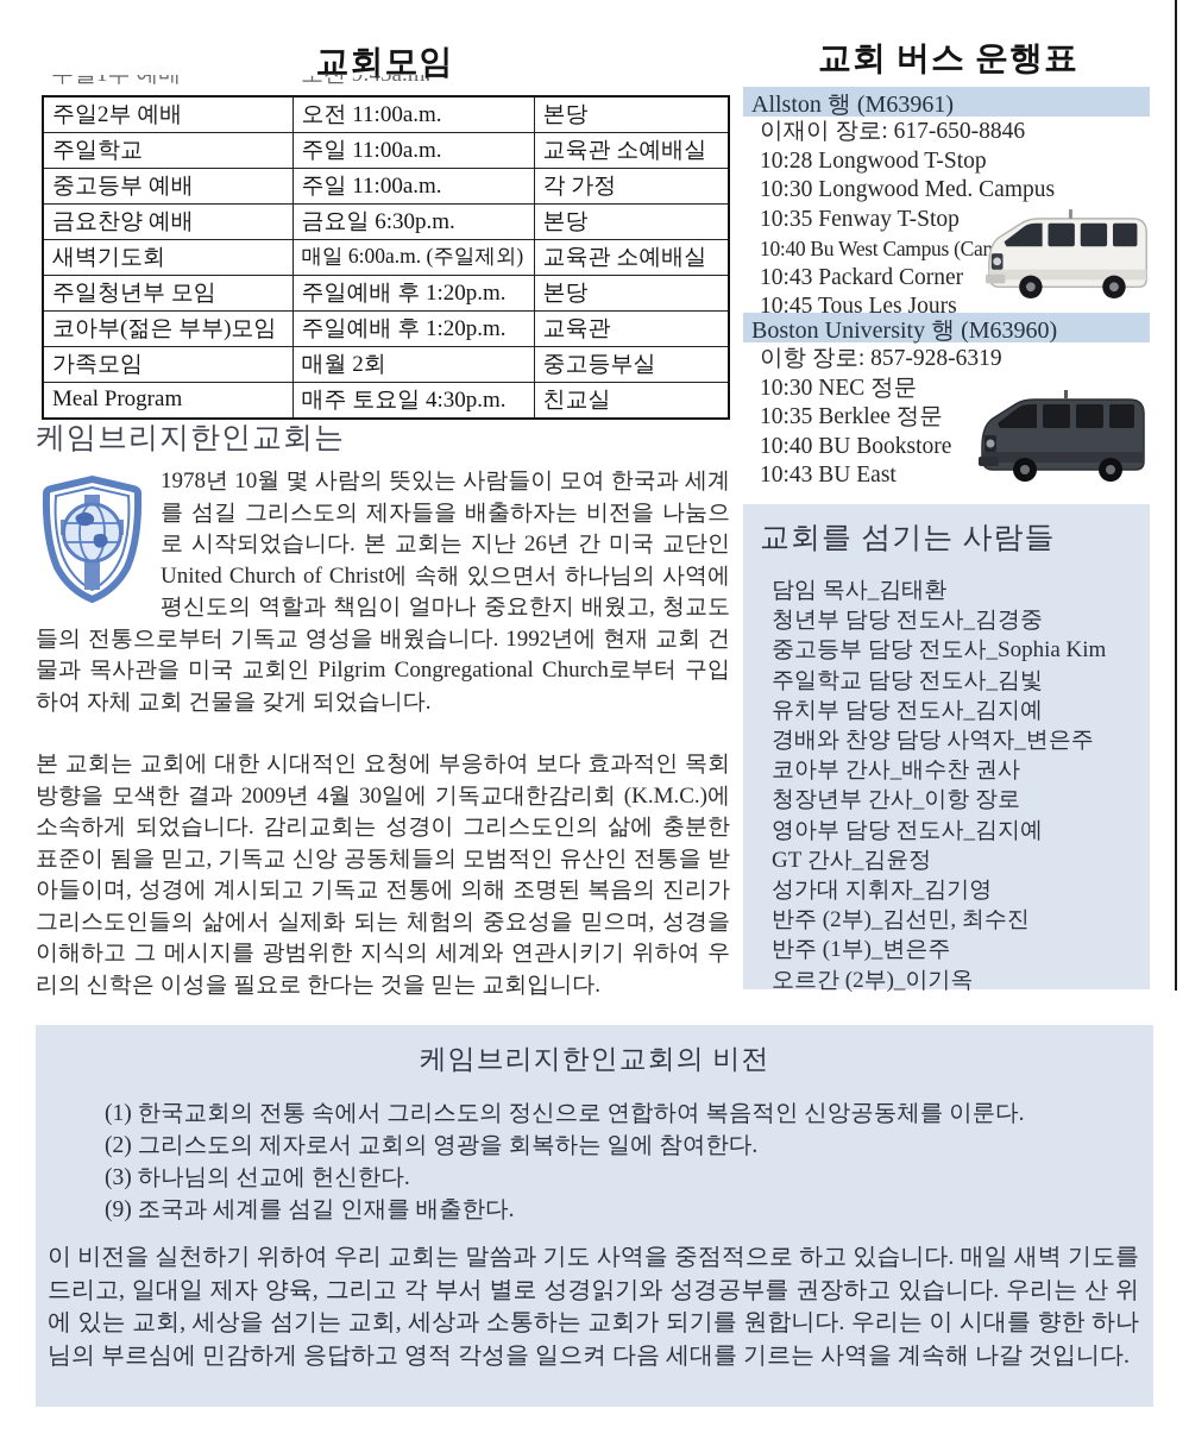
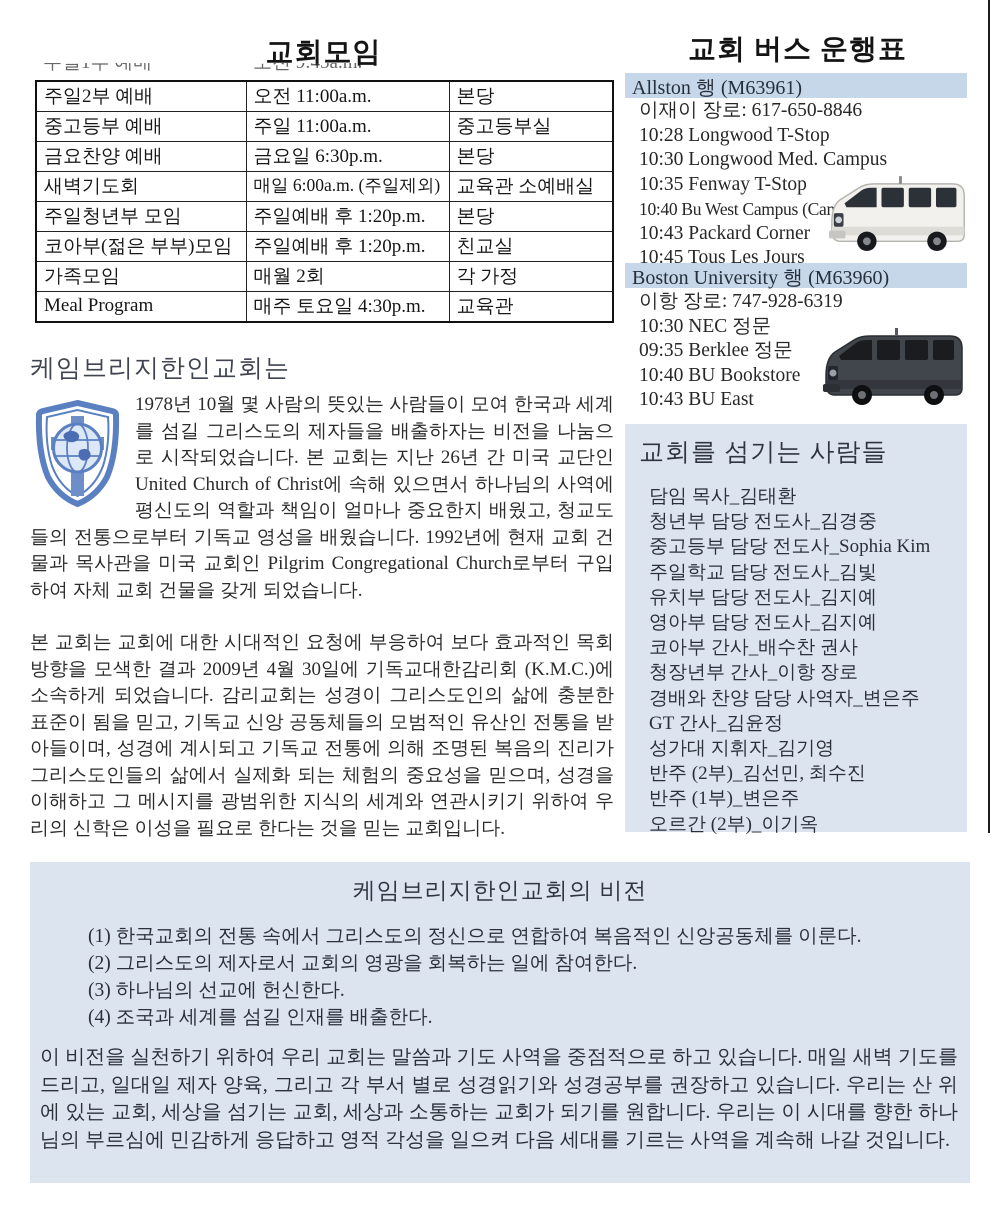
  교회모임
  주일1부 예배
  오전 9:45a.m.
  주일2부 예배	오전 11:00a.m.	본당
- 주일학교	주일 11:00a.m.	교육관 소예배실
- 중고등부 예배	주일 11:00a.m.	각 가정
+ 중고등부 예배	주일 11:00a.m.	중고등부실
  금요찬양 예배	금요일 6:30p.m.	본당
  새벽기도회	매일 6:00a.m. (주일제외)	교육관 소예배실
  주일청년부 모임	주일예배 후 1:20p.m.	본당
- 코아부(젊은 부부)모임	주일예배 후 1:20p.m.	교육관
+ 코아부(젊은 부부)모임	주일예배 후 1:20p.m.	친교실
- 가족모임	매월 2회	중고등부실
+ 가족모임	매월 2회	각 가정
- Meal Program	매주 토요일 4:30p.m.	친교실
+ Meal Program	매주 토요일 4:30p.m.	교육관
  케임브리지한인교회는
  1978년 10월 몇 사람의 뜻있는 사람들이 모여 한국과 세계를 섬길 그리스도의 제자들을 배출하자는 비전을 나눔으로 시작되었습니다. 본 교회는 지난 26년 간 미국 교단인 United Church of Christ에 속해 있으면서 하나님의 사역에 평신도의 역할과 책임이 얼마나 중요한지 배웠고, 청교도들의 전통으로부터 기독교 영성을 배웠습니다. 1992년에 현재 교회 건물과 목사관을 미국 교회인 Pilgrim Congregational Church로부터 구입하여 자체 교회 건물을 갖게 되었습니다.
  본 교회는 교회에 대한 시대적인 요청에 부응하여 보다 효과적인 목회 방향을 모색한 결과 2009년 4월 30일에 기독교대한감리회 (K.M.C.)에 소속하게 되었습니다. 감리교회는 성경이 그리스도인의 삶에 충분한 표준이 됨을 믿고, 기독교 신앙 공동체들의 모범적인 유산인 전통을 받아들이며, 성경에 계시되고 기독교 전통에 의해 조명된 복음의 진리가 그리스도인들의 삶에서 실제화 되는 체험의 중요성을 믿으며, 성경을 이해하고 그 메시지를 광범위한 지식의 세계와 연관시키기 위하여 우리의 신학은 이성을 필요로 한다는 것을 믿는 교회입니다.
  교회 버스 운행표
  Allston 행 (M63961)
  이재이 장로: 617-650-8846
  10:28 Longwood T-Stop
  10:30 Longwood Med. Campus
  10:35 Fenway T-Stop
  10:40 Bu West Campus (Can
  10:43 Packard Corner
  10:45 Tous Les Jours
  Boston University 행 (M63960)
- 이항 장로: 857-928-6319
+ 이항 장로: 747-928-6319
  10:30 NEC 정문
- 10:35 Berklee 정문
+ 09:35 Berklee 정문
  10:40 BU Bookstore
  10:43 BU East
  교회를 섬기는 사람들
  담임 목사_김태환
  청년부 담당 전도사_김경중
  중고등부 담당 전도사_Sophia Kim
  주일학교 담당 전도사_김빛
  유치부 담당 전도사_김지예
- 경배와 찬양 담당 사역자_변은주
+ 영아부 담당 전도사_김지예
  코아부 간사_배수찬 권사
  청장년부 간사_이항 장로
- 영아부 담당 전도사_김지예
+ 경배와 찬양 담당 사역자_변은주
  GT 간사_김윤정
  성가대 지휘자_김기영
  반주 (2부)_김선민, 최수진
  반주 (1부)_변은주
  오르간 (2부)_이기옥
  케임브리지한인교회의 비전
  (1) 한국교회의 전통 속에서 그리스도의 정신으로 연합하여 복음적인 신앙공동체를 이룬다.
  (2) 그리스도의 제자로서 교회의 영광을 회복하는 일에 참여한다.
  (3) 하나님의 선교에 헌신한다.
- (9) 조국과 세계를 섬길 인재를 배출한다.
+ (4) 조국과 세계를 섬길 인재를 배출한다.
  이 비전을 실천하기 위하여 우리 교회는 말씀과 기도 사역을 중점적으로 하고 있습니다. 매일 새벽 기도를 드리고, 일대일 제자 양육, 그리고 각 부서 별로 성경읽기와 성경공부를 권장하고 있습니다. 우리는 산 위에 있는 교회, 세상을 섬기는 교회, 세상과 소통하는 교회가 되기를 원합니다. 우리는 이 시대를 향한 하나님의 부르심에 민감하게 응답하고 영적 각성을 일으켜 다음 세대를 기르는 사역을 계속해 나갈 것입니다.
